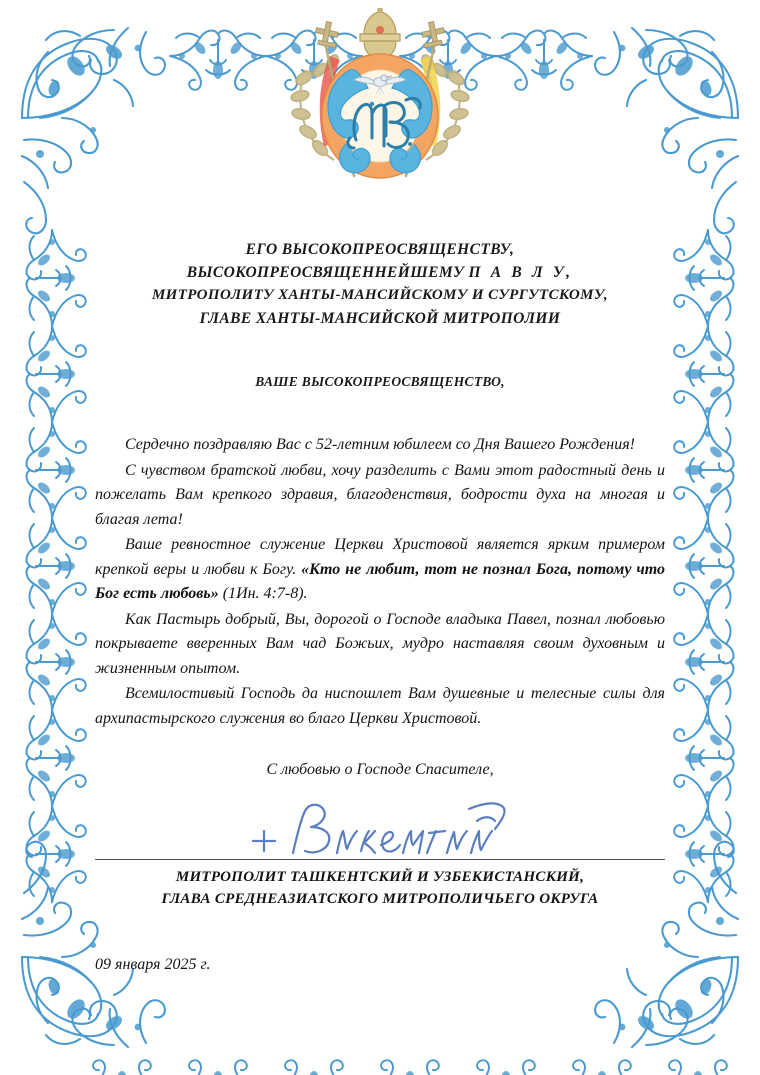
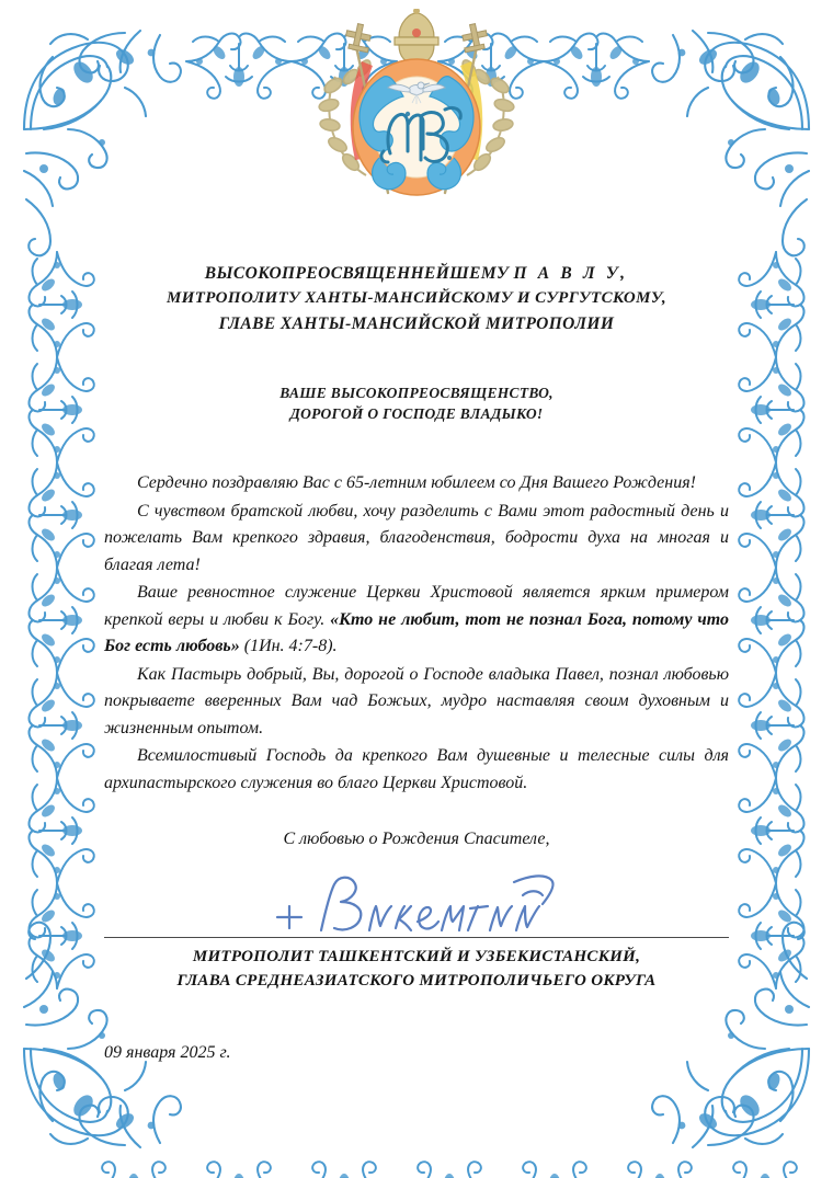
- ЕГО ВЫСОКОПРЕОСВЯЩЕНСТВУ,
  ВЫСОКОПРЕОСВЯЩЕННЕЙШЕМУ П А В Л У,
  МИТРОПОЛИТУ ХАНТЫ-МАНСИЙСКОМУ И СУРГУТСКОМУ,
  ГЛАВЕ ХАНТЫ-МАНСИЙСКОЙ МИТРОПОЛИИ
  ВАШЕ ВЫСОКОПРЕОСВЯЩЕНСТВО,
+ ДОРОГОЙ О ГОСПОДЕ ВЛАДЫКО!
- Сердечно поздравляю Вас с 52-летним юбилеем со Дня Вашего Рождения!
+ Сердечно поздравляю Вас с 65-летним юбилеем со Дня Вашего Рождения!
  С чувством братской любви, хочу разделить с Вами этот радостный день и пожелать Вам крепкого здравия, благоденствия, бодрости духа на многая и благая лета!
  Ваше ревностное служение Церкви Христовой является ярким примером крепкой веры и любви к Богу. «Кто не любит, тот не познал Бога, потому что Бог есть любовь» (1Ин. 4:7-8).
  Как Пастырь добрый, Вы, дорогой о Господе владыка Павел, познал любовью покрываете вверенных Вам чад Божьих, мудро наставляя своим духовным и жизненным опытом.
- Всемилостивый Господь да ниспошлет Вам душевные и телесные силы для архипастырского служения во благо Церкви Христовой.
+ Всемилостивый Господь да крепкого Вам душевные и телесные силы для архипастырского служения во благо Церкви Христовой.
- С любовью о Господе Спасителе,
+ С любовью о Рождения Спасителе,
  МИТРОПОЛИТ ТАШКЕНТСКИЙ И УЗБЕКИСТАНСКИЙ,
  ГЛАВА СРЕДНЕАЗИАТСКОГО МИТРОПОЛИЧЬЕГО ОКРУГА
  09 января 2025 г.
